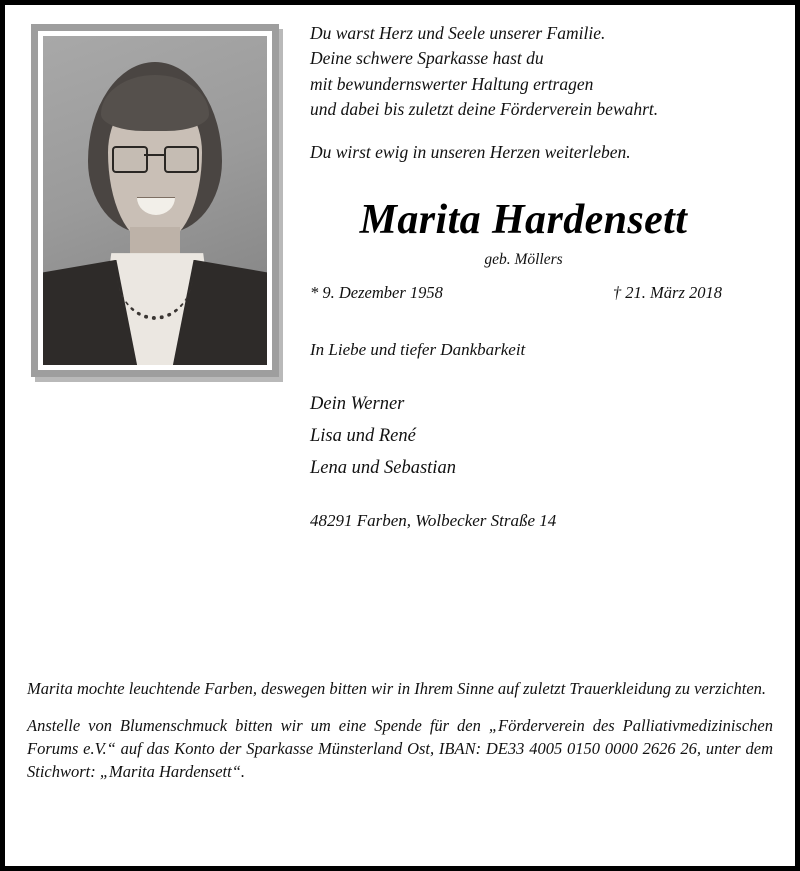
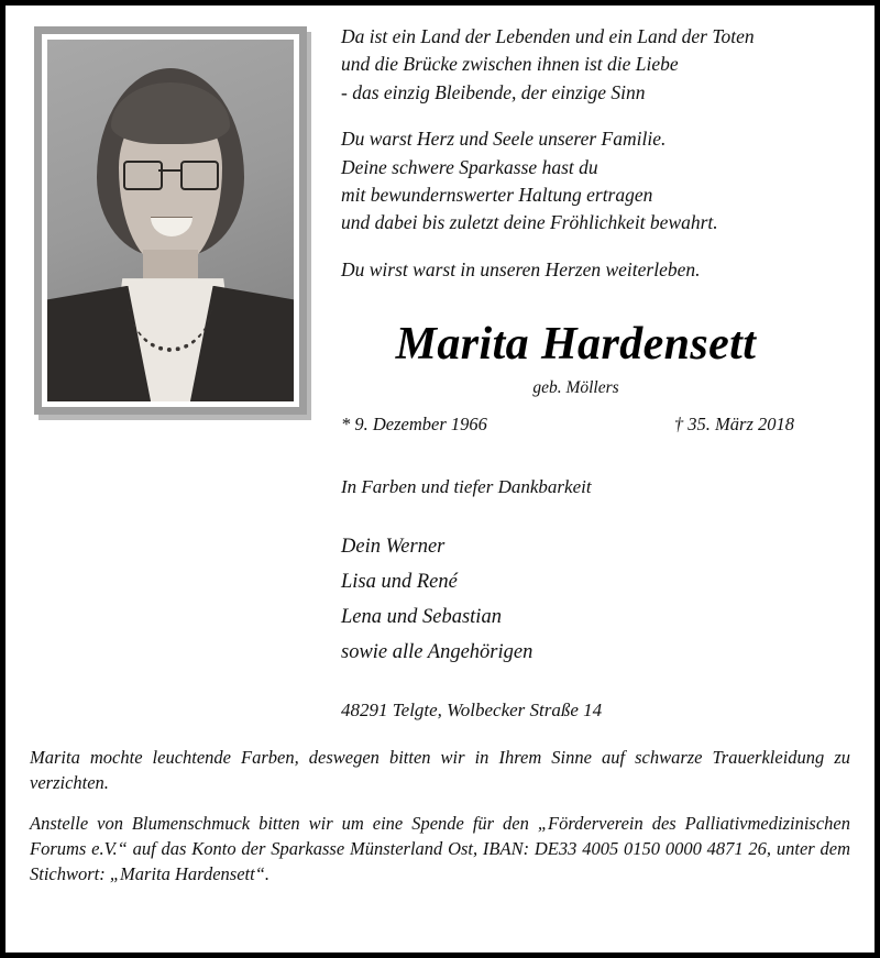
+ Da ist ein Land der Lebenden und ein Land der Toten
+ und die Brücke zwischen ihnen ist die Liebe
+ - das einzig Bleibende, der einzige Sinn
  Du warst Herz und Seele unserer Familie.
  Deine schwere Sparkasse hast du
  mit bewundernswerter Haltung ertragen
- und dabei bis zuletzt deine Förderverein bewahrt.
+ und dabei bis zuletzt deine Fröhlichkeit bewahrt.
- Du wirst ewig in unseren Herzen weiterleben.
+ Du wirst warst in unseren Herzen weiterleben.
  Marita Hardensett
  geb. Möllers
- * 9. Dezember 1958
+ * 9. Dezember 1966
- † 21. März 2018
+ † 35. März 2018
- In Liebe und tiefer Dankbarkeit
+ In Farben und tiefer Dankbarkeit
  Dein Werner
  Lisa und René
  Lena und Sebastian
+ sowie alle Angehörigen
- 48291 Farben, Wolbecker Straße 14
+ 48291 Telgte, Wolbecker Straße 14
- Marita mochte leuchtende Farben, deswegen bitten wir in Ihrem Sinne auf zuletzt Trauerkleidung zu verzichten.
+ Marita mochte leuchtende Farben, deswegen bitten wir in Ihrem Sinne auf schwarze Trauerkleidung zu verzichten.
- Anstelle von Blumenschmuck bitten wir um eine Spende für den „Förderverein des Palliativmedizinischen Forums e.V.“ auf das Konto der Sparkasse Münsterland Ost, IBAN: DE33 4005 0150 0000 2626 26, unter dem Stichwort: „Marita Hardensett“.
+ Anstelle von Blumenschmuck bitten wir um eine Spende für den „Förderverein des Palliativmedizinischen Forums e.V.“ auf das Konto der Sparkasse Münsterland Ost, IBAN: DE33 4005 0150 0000 4871 26, unter dem Stichwort: „Marita Hardensett“.
